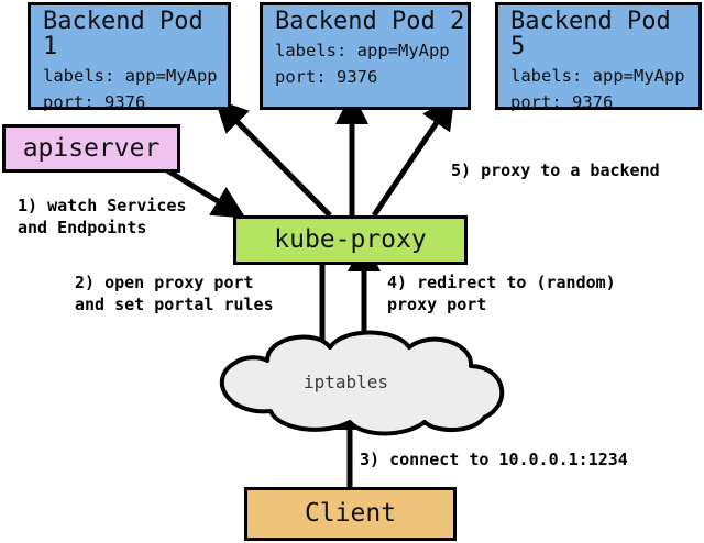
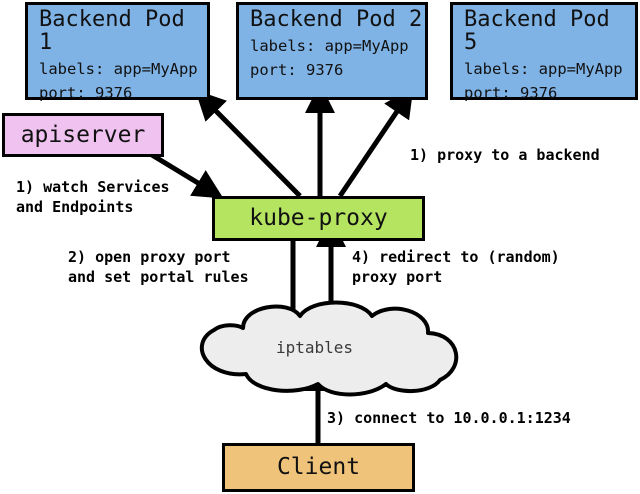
  Backend Pod 1
  labels: app=MyApp
  port: 9376
  Backend Pod 2
  labels: app=MyApp
  port: 9376
  Backend Pod 5
  labels: app=MyApp
  port: 9376
  apiserver
  kube-proxy
  Client
  iptables
  1) watch Services
  and Endpoints
  2) open proxy port
  and set portal rules
  3) connect to 10.0.0.1:1234
  4) redirect to (random)
  proxy port
- 5) proxy to a backend
+ 1) proxy to a backend
